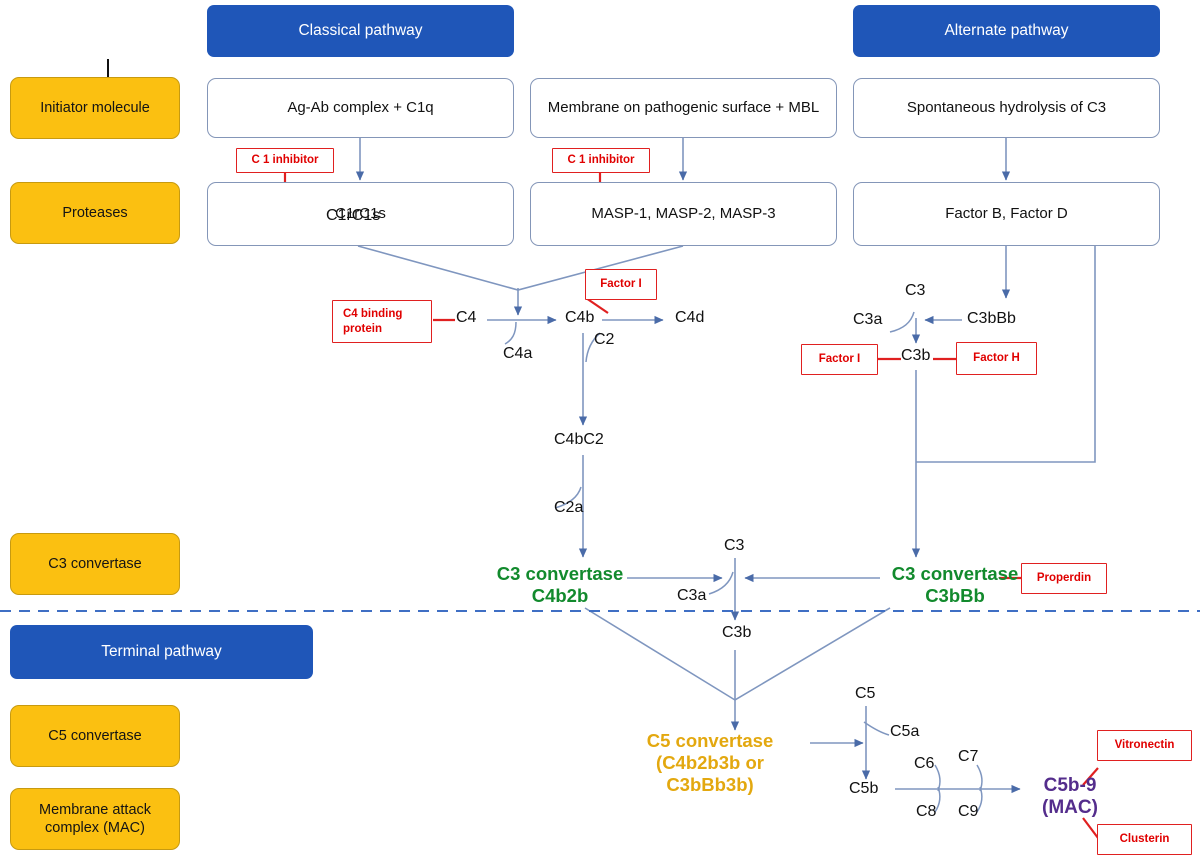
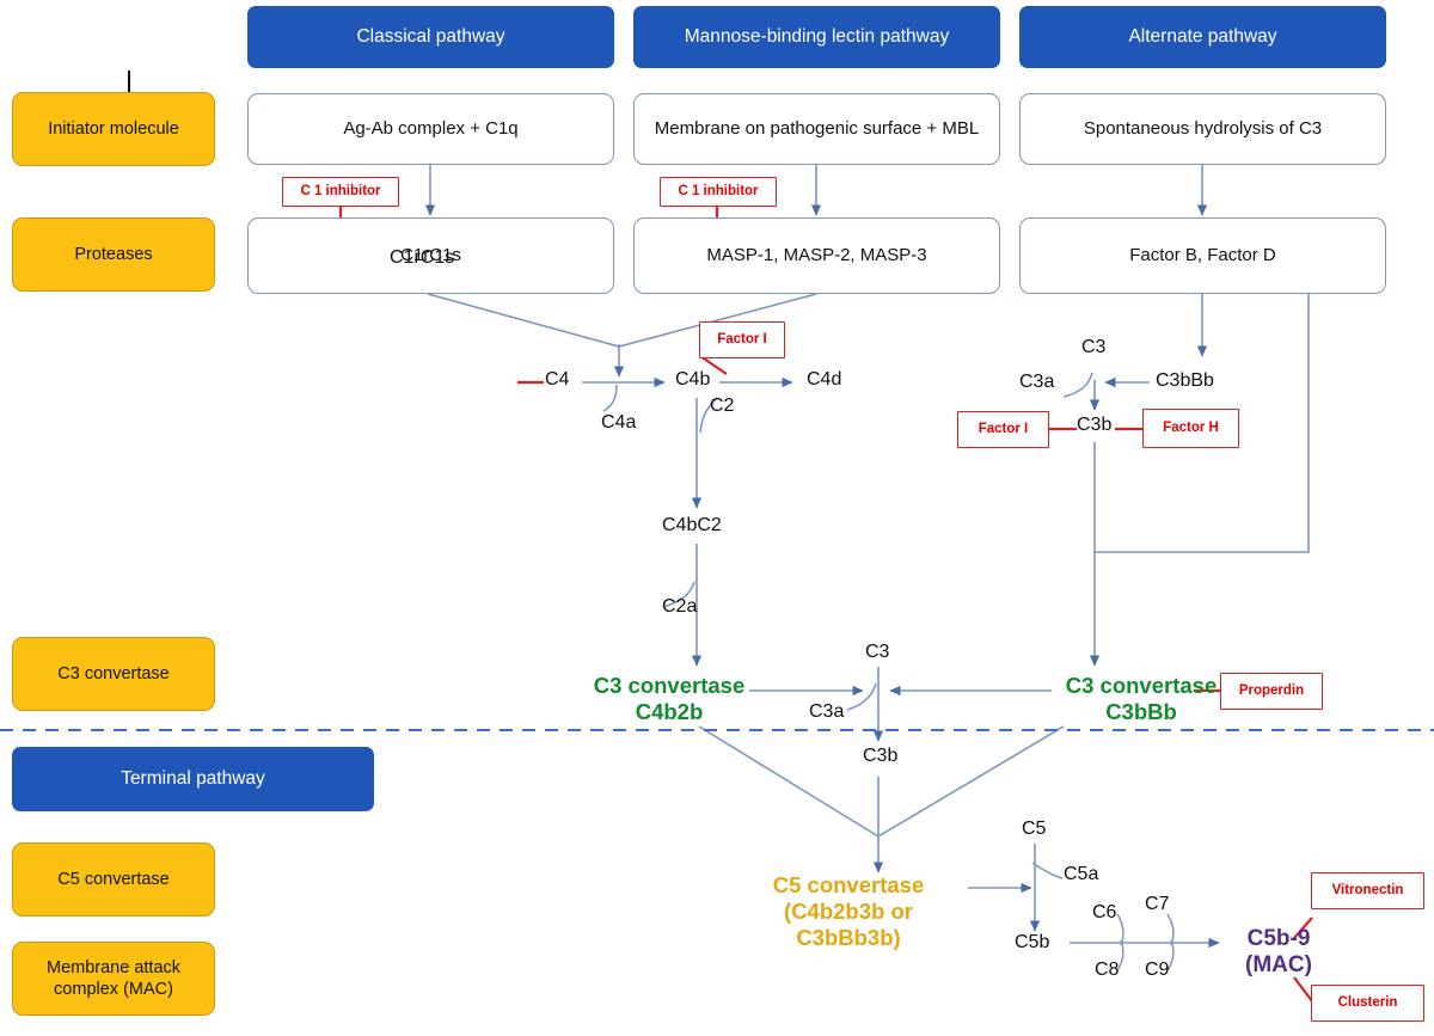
  Classical pathway
+ Mannose-binding lectin pathway
  Alternate pathway
  Terminal pathway
  Initiator molecule
  Proteases
  C3 convertase
  C5 convertase
  Membrane attack
  complex (MAC)
  Ag-Ab complex + C1q
  Membrane on pathogenic surface + MBL
  Spontaneous hydrolysis of C3
  C1rC1s
  MASP-1, MASP-2, MASP-3
  Factor B, Factor D
  C 1 inhibitor
  C 1 inhibitor
- C4 binding
- protein
  Factor I
  Factor I
  Factor H
  Properdin
  Vitronectin
  Clusterin
  C1rC1s
  C4
  C4a
  C4b
  C4d
  C2
  C2a
  C4bC2
  C3
  C3a
  C3b
  C3bBb
  C3
  C3a
  C3b
  C5
  C5a
  C5b
  C6
  C7
  C8
  C9
  C3 convertase
  C4b2b
  C3 convertase
  C3bBb
  C5 convertase
  (C4b2b3b or C3bBb3b)
  C5b-9
  (MAC)
